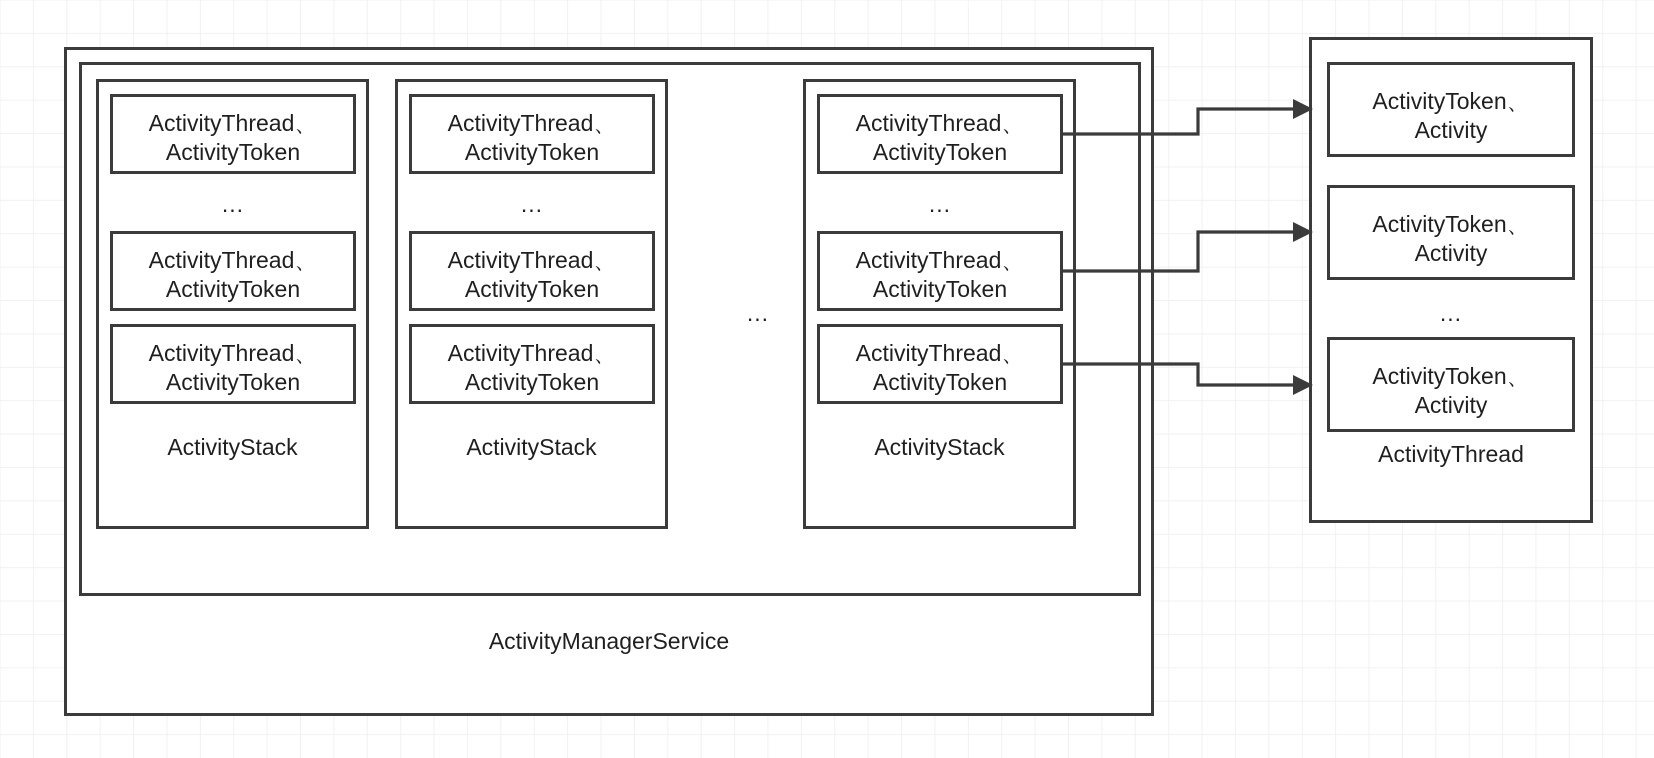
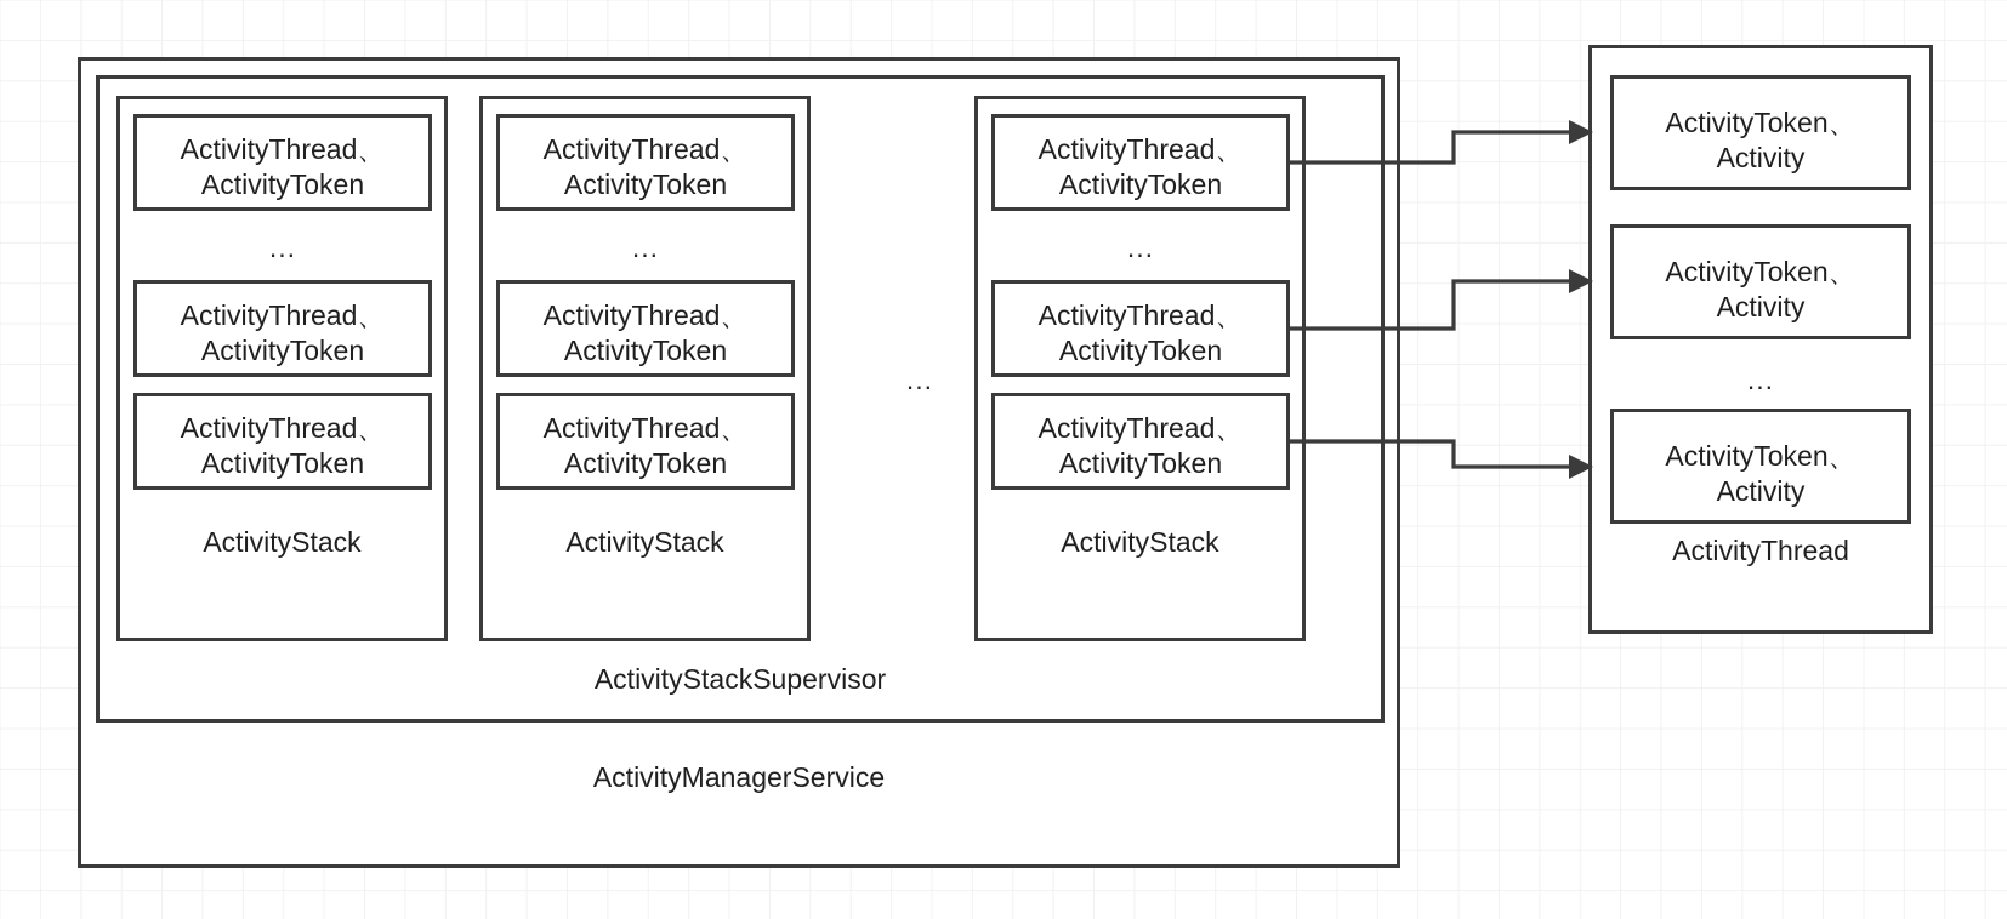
  ActivityManagerService
+ ActivityStackSupervisor
  ActivityThread、
  ActivityToken
  ...
  ActivityThread、
  ActivityToken
  ActivityThread、
  ActivityToken
  ActivityStack
  ActivityThread、
  ActivityToken
  ...
  ActivityThread、
  ActivityToken
  ActivityThread、
  ActivityToken
  ActivityStack
  ...
  ActivityThread、
  ActivityToken
  ...
  ActivityThread、
  ActivityToken
  ActivityThread、
  ActivityToken
  ActivityStack
  ActivityToken、
  Activity
  ActivityToken、
  Activity
  ...
  ActivityToken、
  Activity
  ActivityThread
